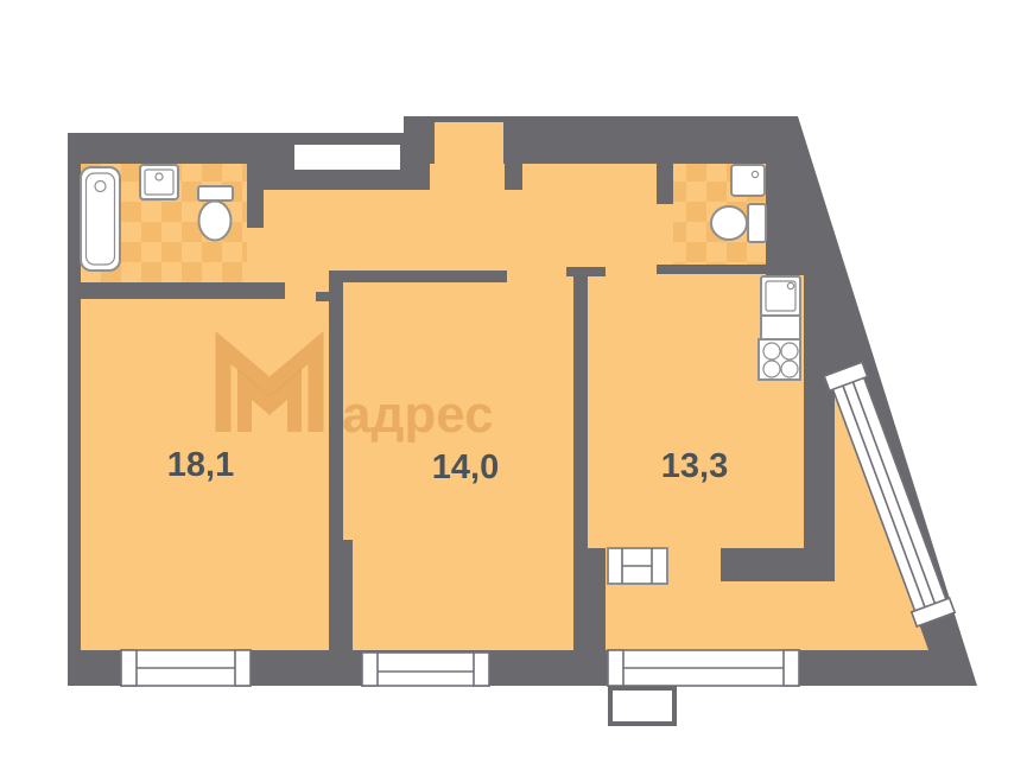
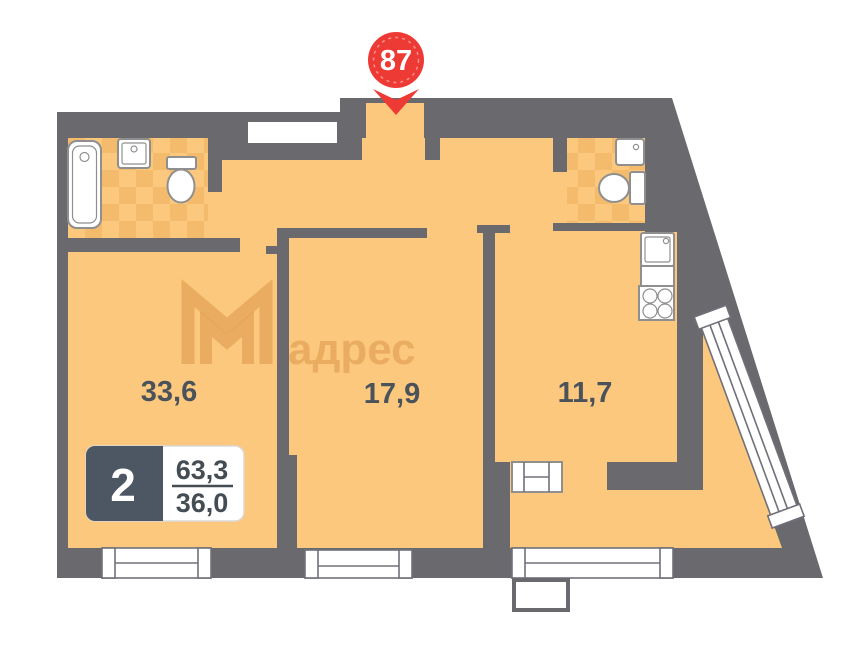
  адрес
- 18,1
+ 33,6
- 14,0
+ 17,9
- 13,3
+ 11,7
+ 2
+ 63,3
+ 36,0
+ 87
